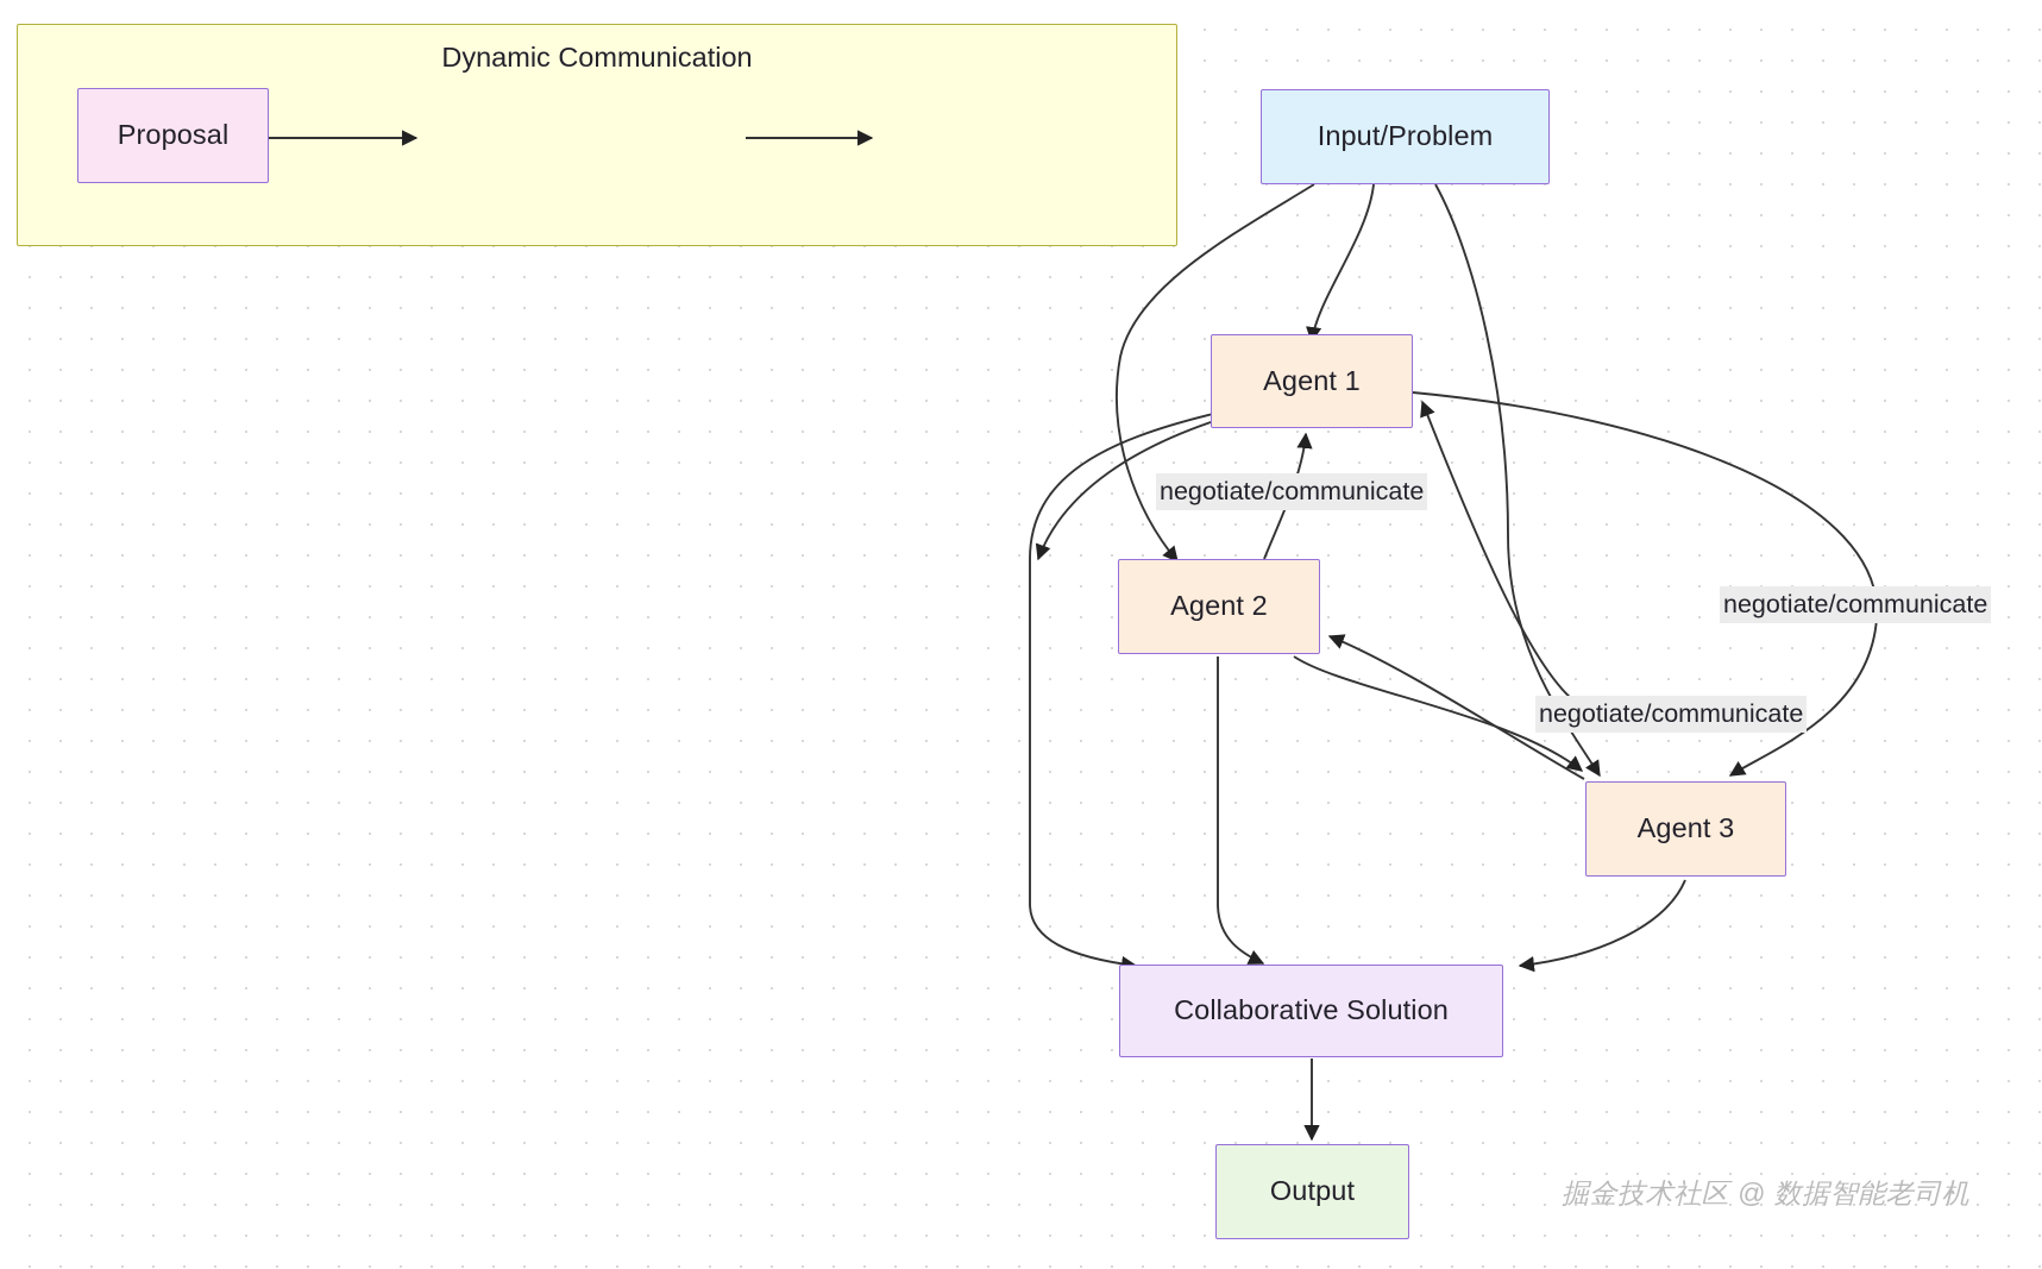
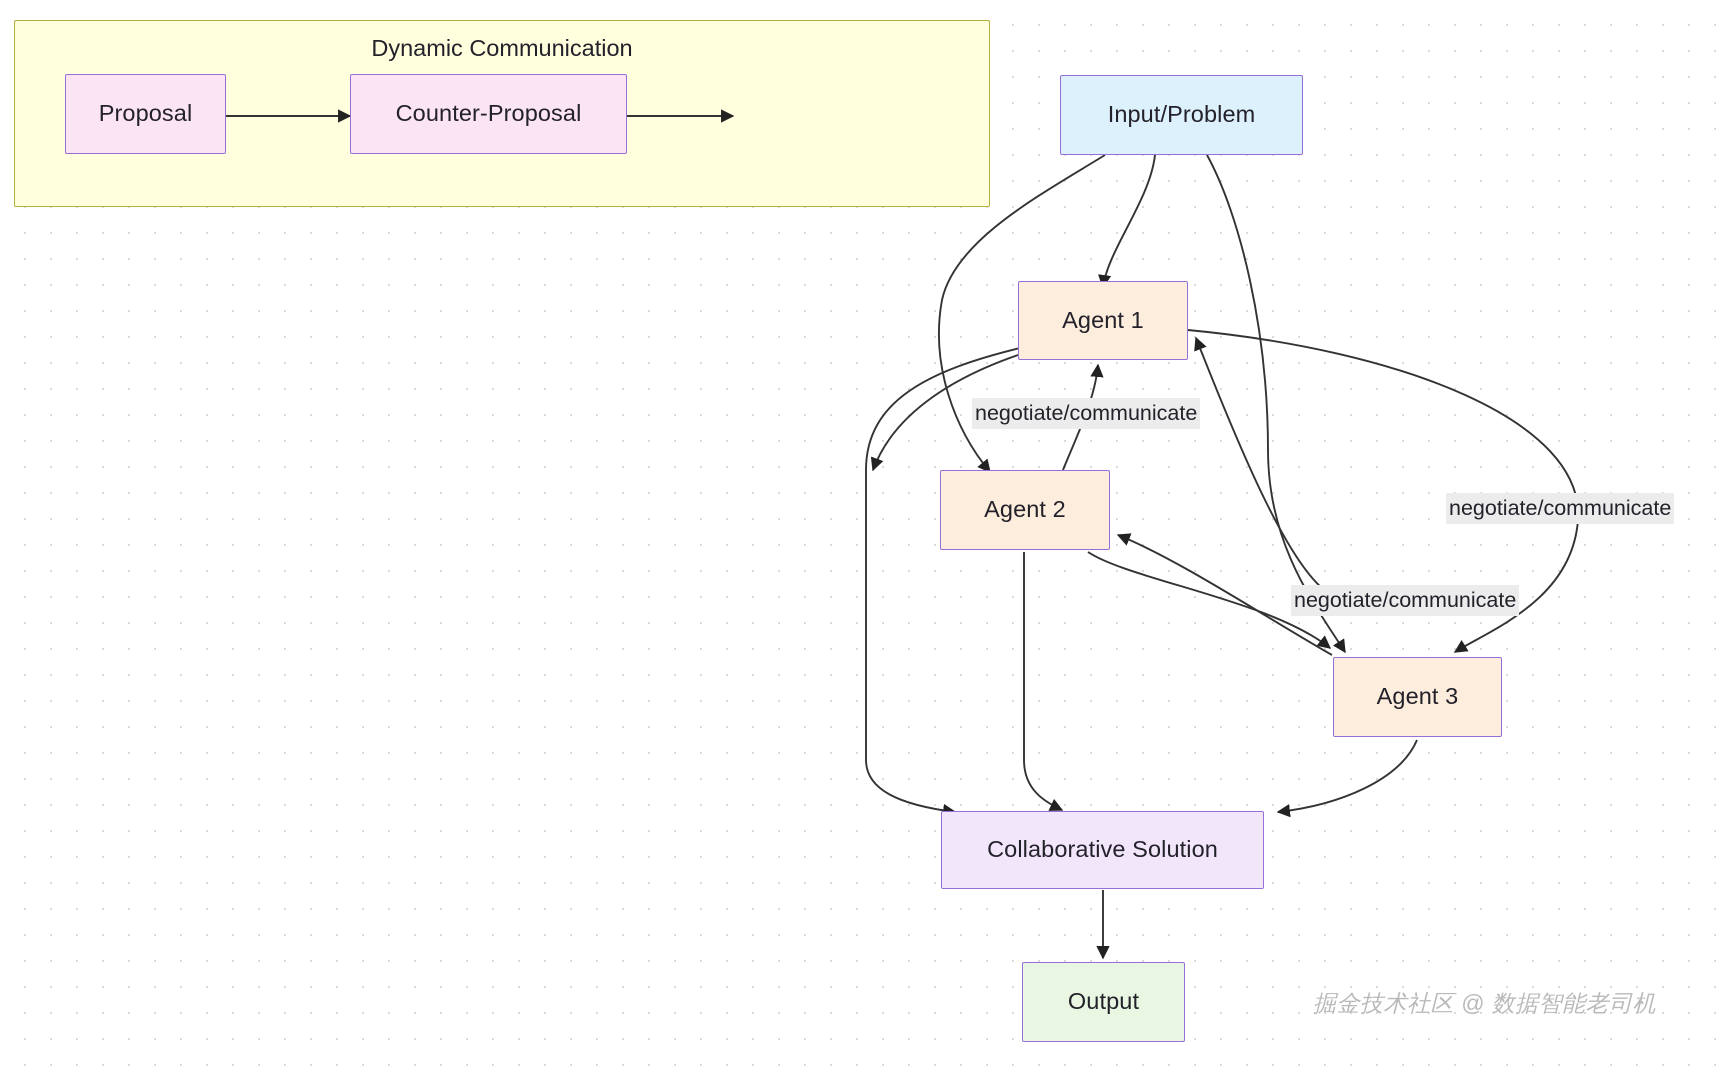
  Dynamic Communication
  Proposal
+ Counter-Proposal
  Input/Problem
  Agent 1
  Agent 2
  Agent 3
  Collaborative Solution
  Output
  negotiate/communicate
  negotiate/communicate
  negotiate/communicate
  掘金技术社区 @ 数据智能老司机
